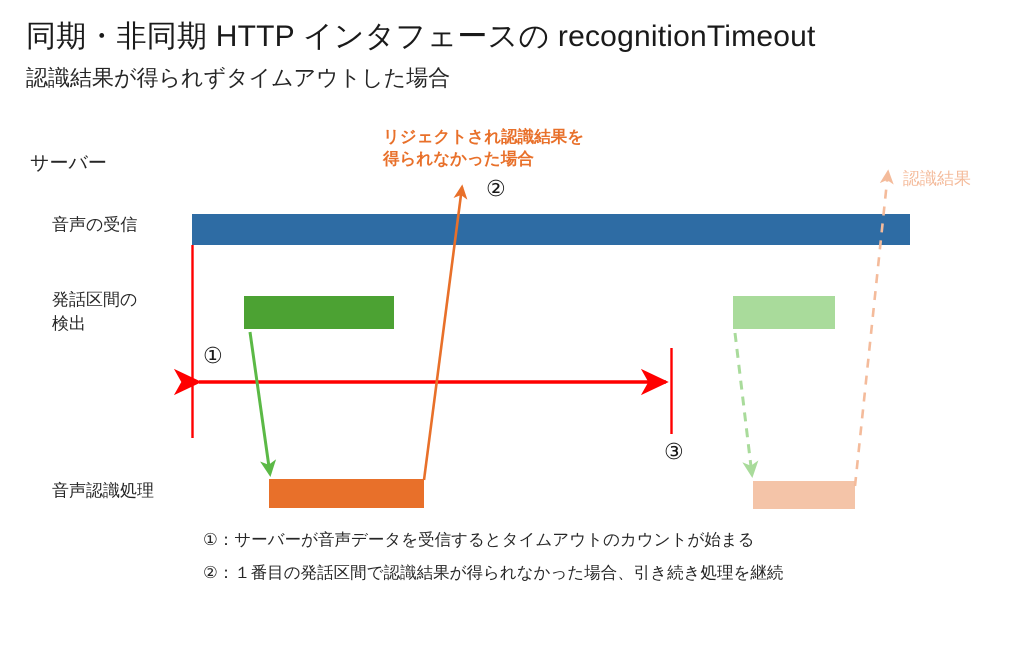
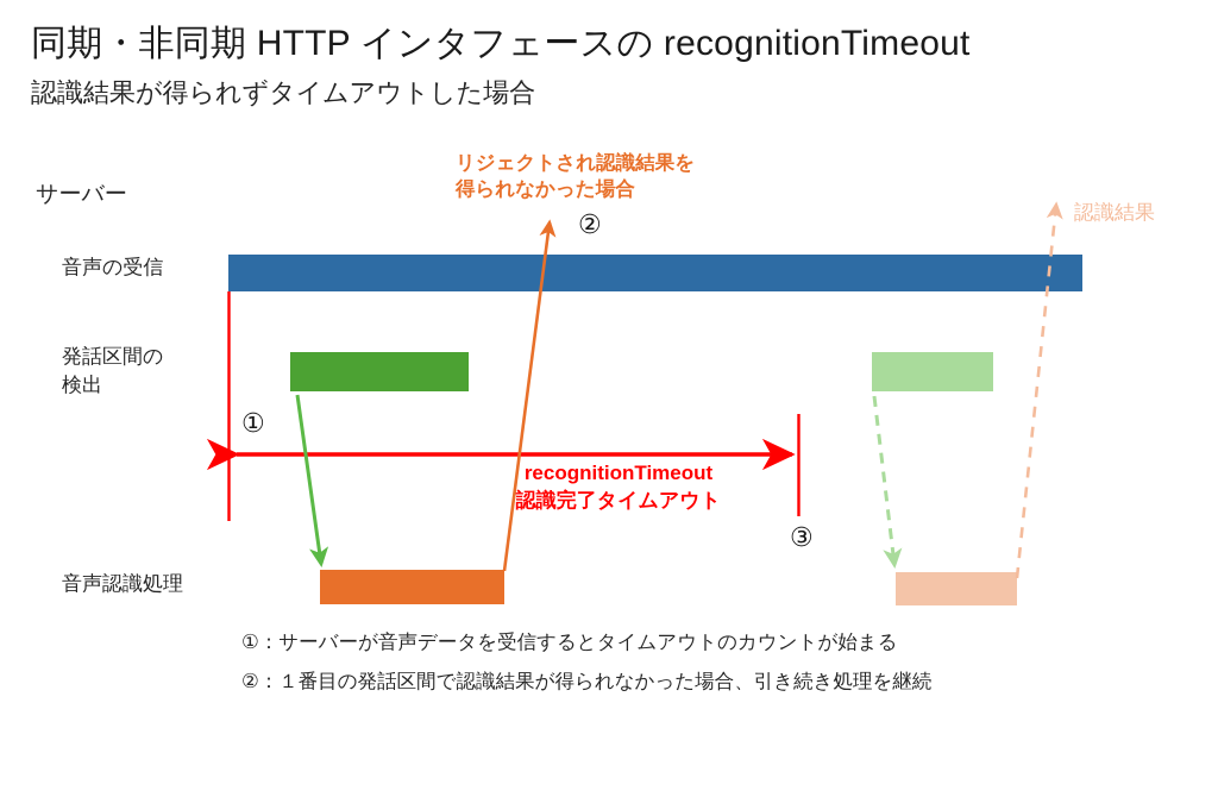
  同期・非同期 HTTP インタフェースの recognitionTimeout
  認識結果が得られずタイムアウトした場合
  サーバー
  音声の受信
  発話区間の
  検出
  音声認識処理
  リジェクトされ認識結果を
  得られなかった場合
+ recognitionTimeout
+ 認識完了タイムアウト
  認識結果
  ①
  ②
  ③
  ①：サーバーが音声データを受信するとタイムアウトのカウントが始まる
  ②：１番目の発話区間で認識結果が得られなかった場合、引き続き処理を継続
